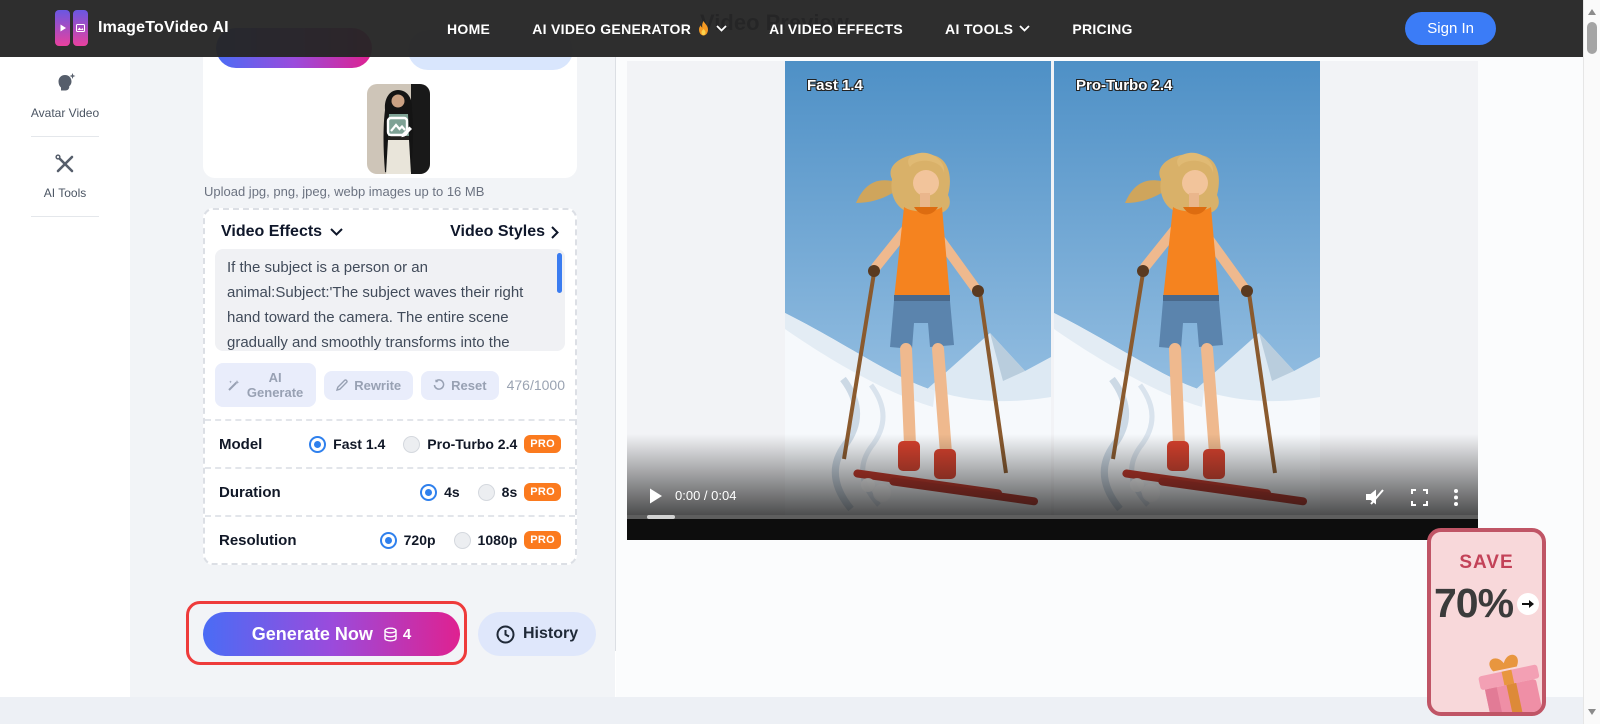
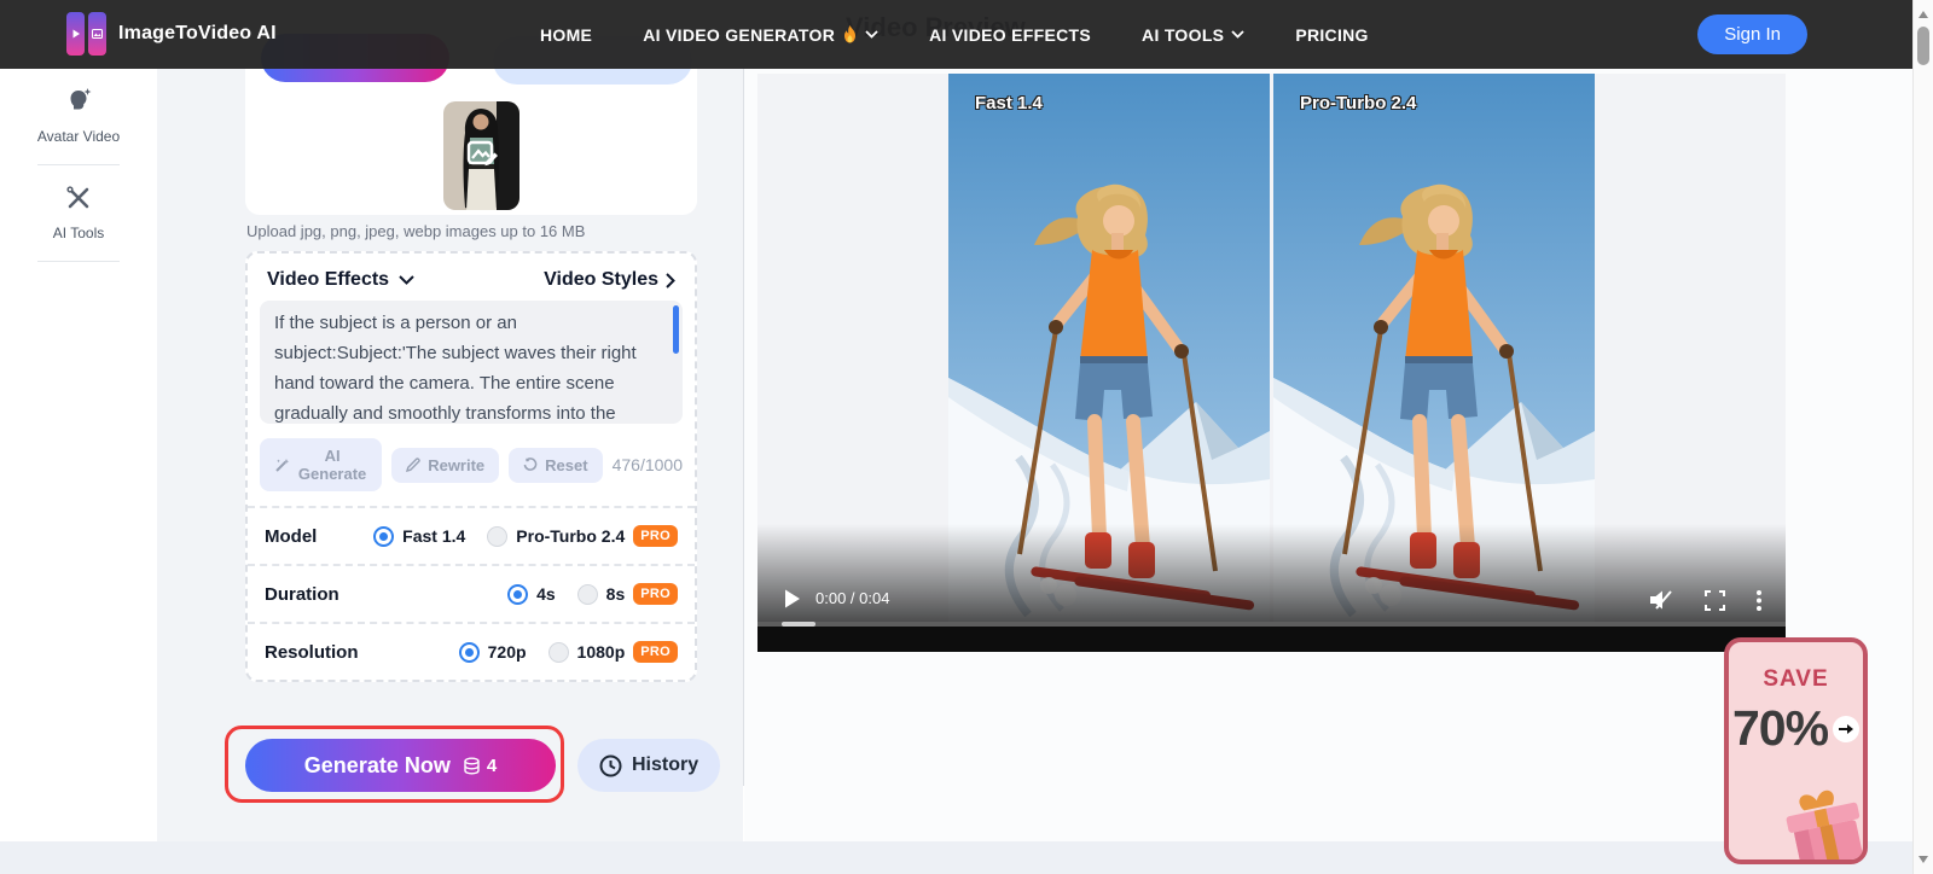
  ImageToVideo AI
  HOME
  AI VIDEO GENERATOR
  AI VIDEO EFFECTS
  AI TOOLS
  PRICING
  Sign In
  Avatar Video
  AI Tools
  Upload jpg, png, jpeg, webp images up to 16 MB
  Video Effects
  Video Styles
- If the subject is a person or an animal:Subject:'The subject waves their right hand toward the camera. The entire scene gradually and smoothly transforms into the
+ If the subject is a person or an subject:Subject:'The subject waves their right hand toward the camera. The entire scene gradually and smoothly transforms into the
  AI Generate
  Rewrite
  Reset
  476/1000
  Model
  Fast 1.4
  Pro-Turbo 2.4
  PRO
  Duration
  4s
  8s
  PRO
  Resolution
  720p
  1080p
  PRO
  Generate Now
  4
  History
  Fast 1.4
  Pro-Turbo 2.4
  0:00 / 0:04
  SAVE
  70%
